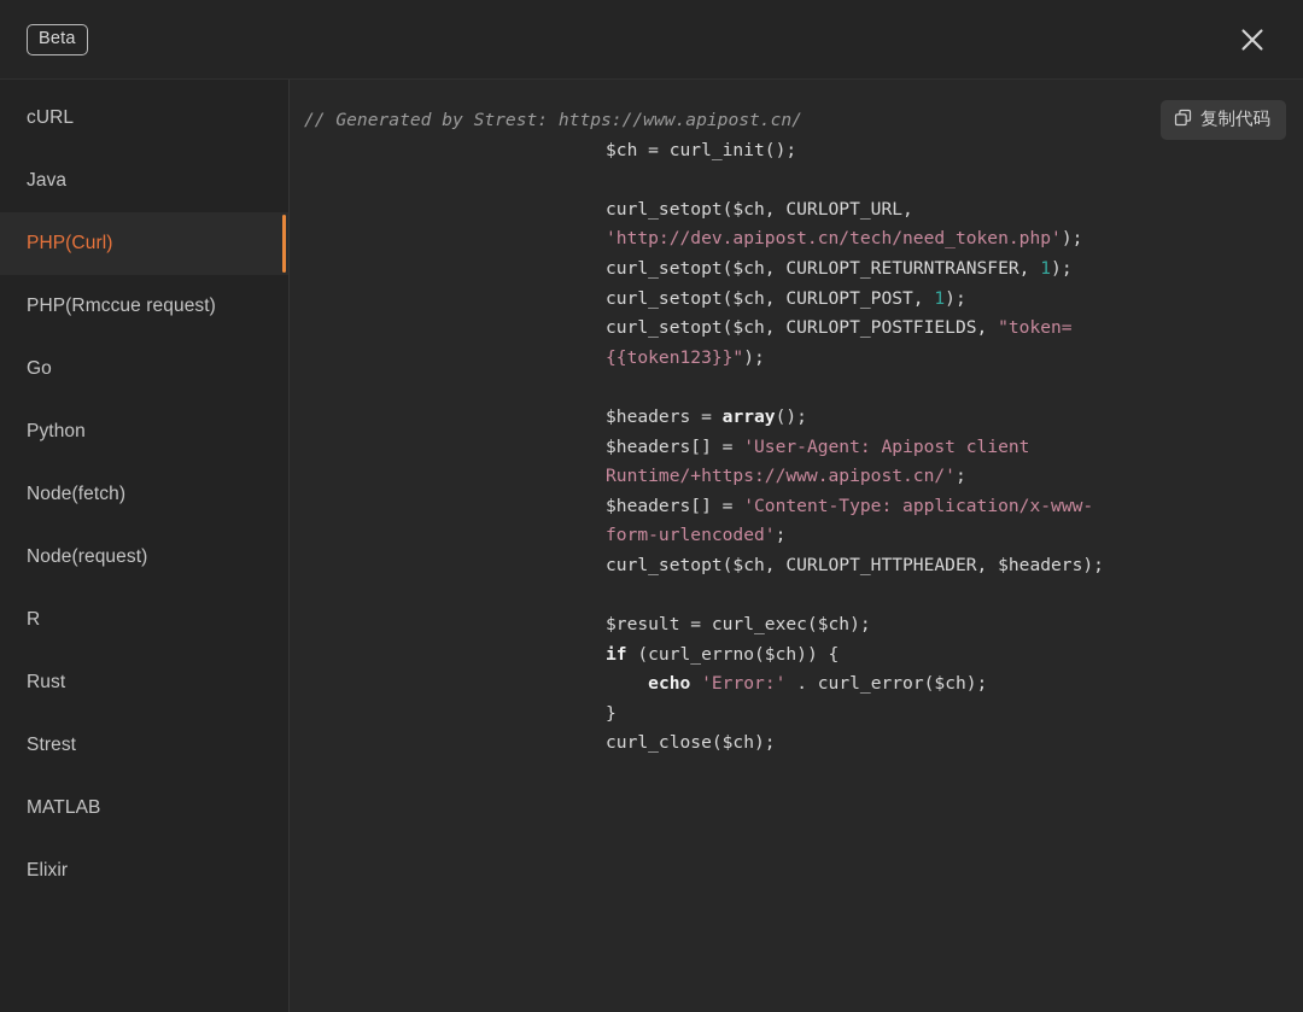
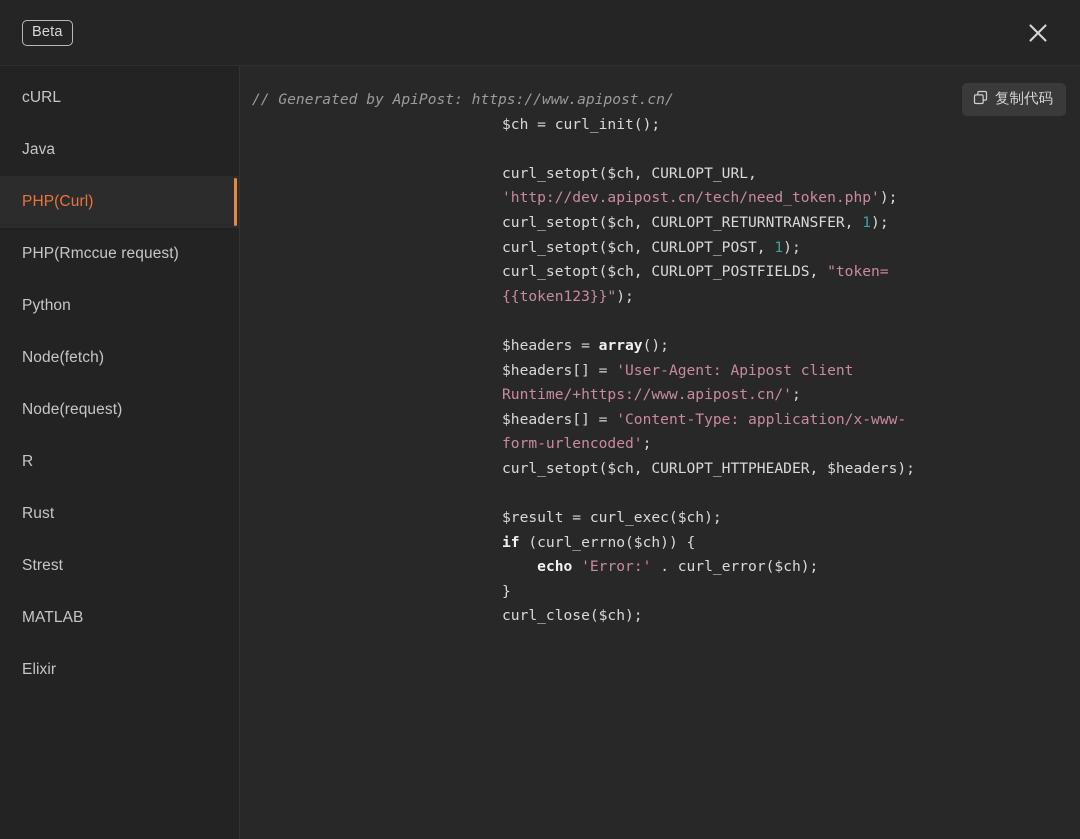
  Beta
  cURL
  Java
  PHP(Curl)
  PHP(Rmccue request)
- Go
  Python
  Node(fetch)
  Node(request)
  R
  Rust
  Strest
  MATLAB
  Elixir
  复制代码
- // Generated by Strest: https://www.apipost.cn/ $ch = curl_init(); curl_setopt($ch, CURLOPT_URL, 'http://dev.apipost.cn/tech/need_token.php'); curl_setopt($ch, CURLOPT_RETURNTRANSFER, 1); curl_setopt($ch, CURLOPT_POST, 1); curl_setopt($ch, CURLOPT_POSTFIELDS, "token={{token123}}"); $headers = array(); $headers[] = 'User-Agent: Apipost client Runtime/+https://www.apipost.cn/'; $headers[] = 'Content-Type: application/x-www-form-urlencoded'; curl_setopt($ch, CURLOPT_HTTPHEADER, $headers); $result = curl_exec($ch); if (curl_errno($ch)) { echo 'Error:' . curl_error($ch); } curl_close($ch);
+ // Generated by ApiPost: https://www.apipost.cn/ $ch = curl_init(); curl_setopt($ch, CURLOPT_URL, 'http://dev.apipost.cn/tech/need_token.php'); curl_setopt($ch, CURLOPT_RETURNTRANSFER, 1); curl_setopt($ch, CURLOPT_POST, 1); curl_setopt($ch, CURLOPT_POSTFIELDS, "token={{token123}}"); $headers = array(); $headers[] = 'User-Agent: Apipost client Runtime/+https://www.apipost.cn/'; $headers[] = 'Content-Type: application/x-www-form-urlencoded'; curl_setopt($ch, CURLOPT_HTTPHEADER, $headers); $result = curl_exec($ch); if (curl_errno($ch)) { echo 'Error:' . curl_error($ch); } curl_close($ch);
